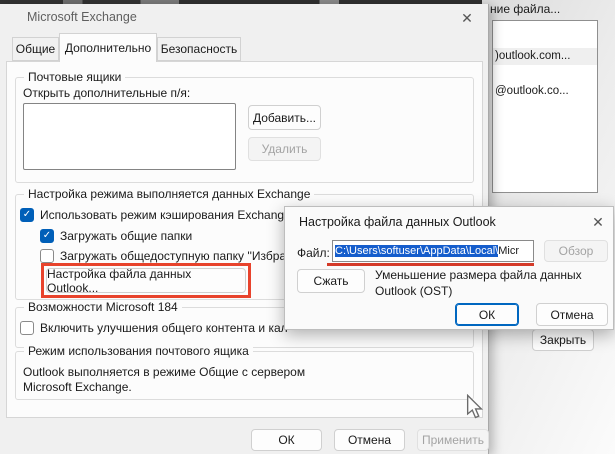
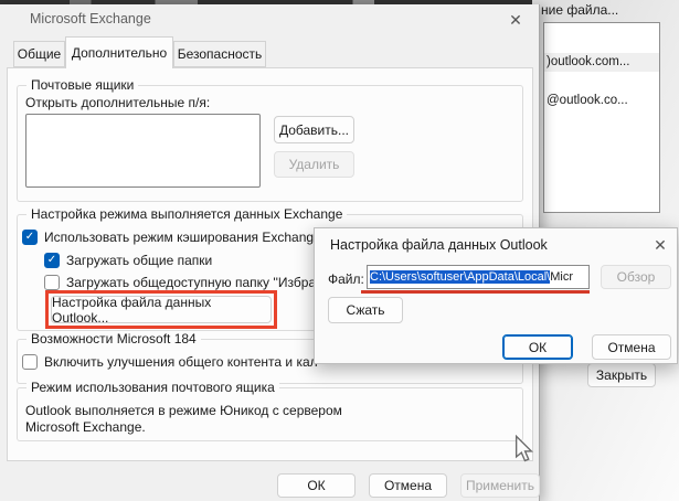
  ние файла...
  )outlook.com...
  @outlook.co...
  Закрыть
  Microsoft Exchange
  ✕
  Общие
  Дополнительно
  Безопасность
  Почтовые ящики
  Открыть дополнительные п/я:
  Добавить...
  Удалить
  Настройка режима выполняется данных Exchange
  ✓
  Использовать режим кэширования Exchang
  ✓
  Загружать общие папки
  Загружать общедоступную папку ''Избра
  Настройка файла данных Outlook...
  Возможности Microsoft 184
  Включить улучшения общего контента и ка
  Режим использования почтового ящика
- Outlook выполняется в режиме Общие с сервером
+ Outlook выполняется в режиме Юникод с сервером
  Microsoft Exchange.
  ОК
  Отмена
  Применить
  Настройка файла данных Outlook
  ✕
  Файл:
  C:\Users\softuser\AppData\Local\Micr
  Обзор
  Сжать
- Уменьшение размера файла данных
- Outlook (OST)
  ОК
  Отмена
